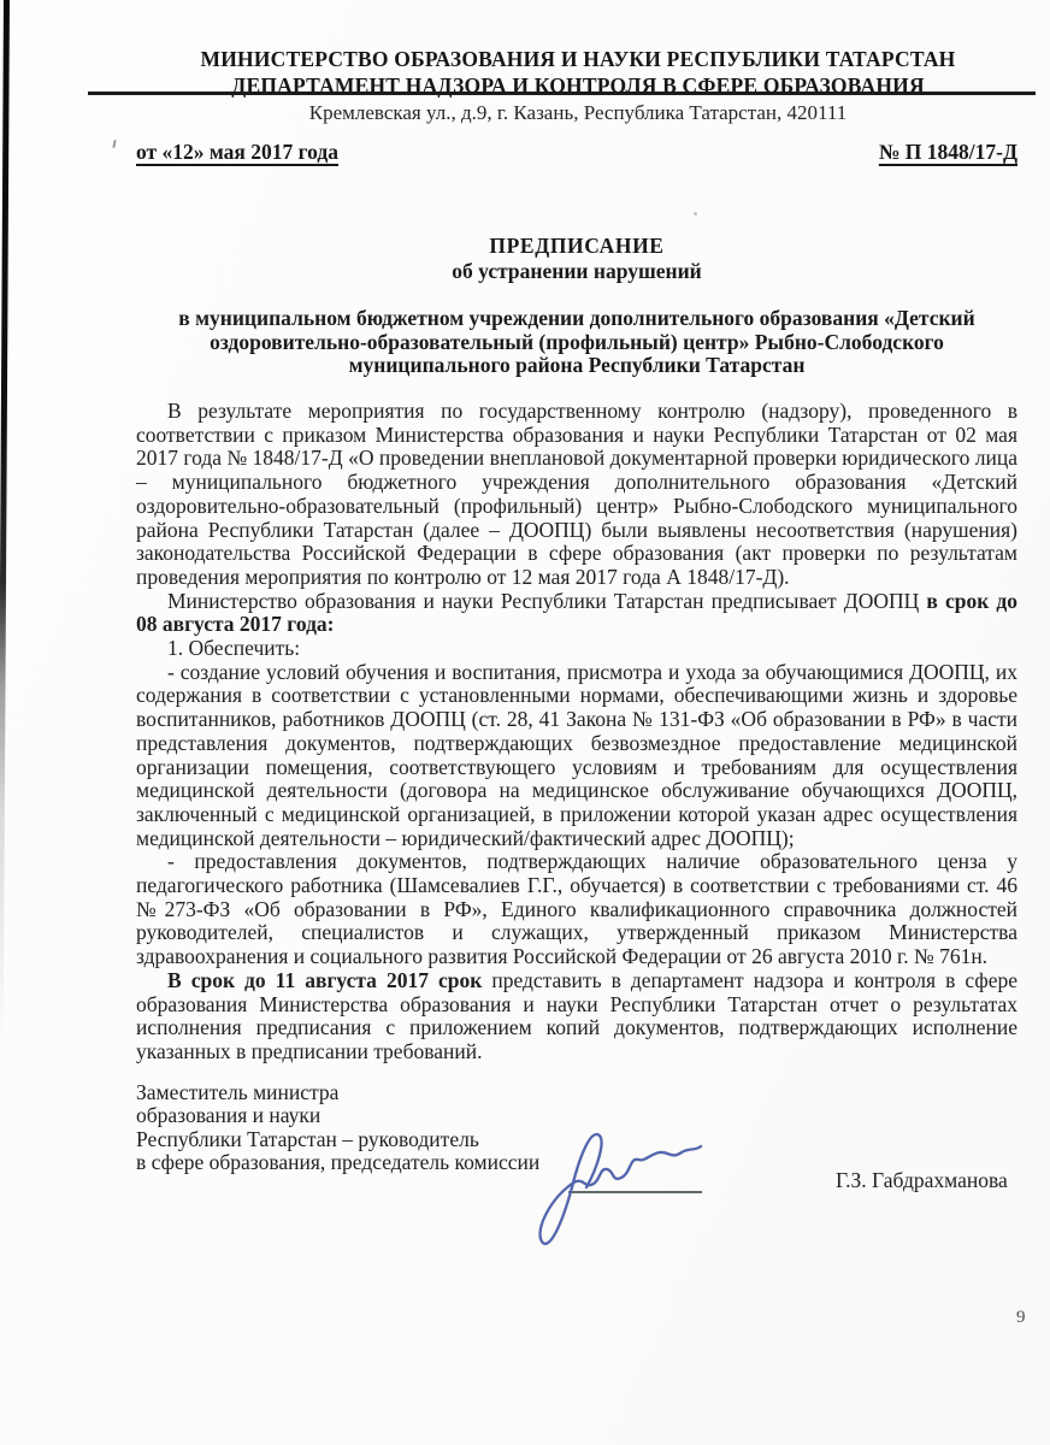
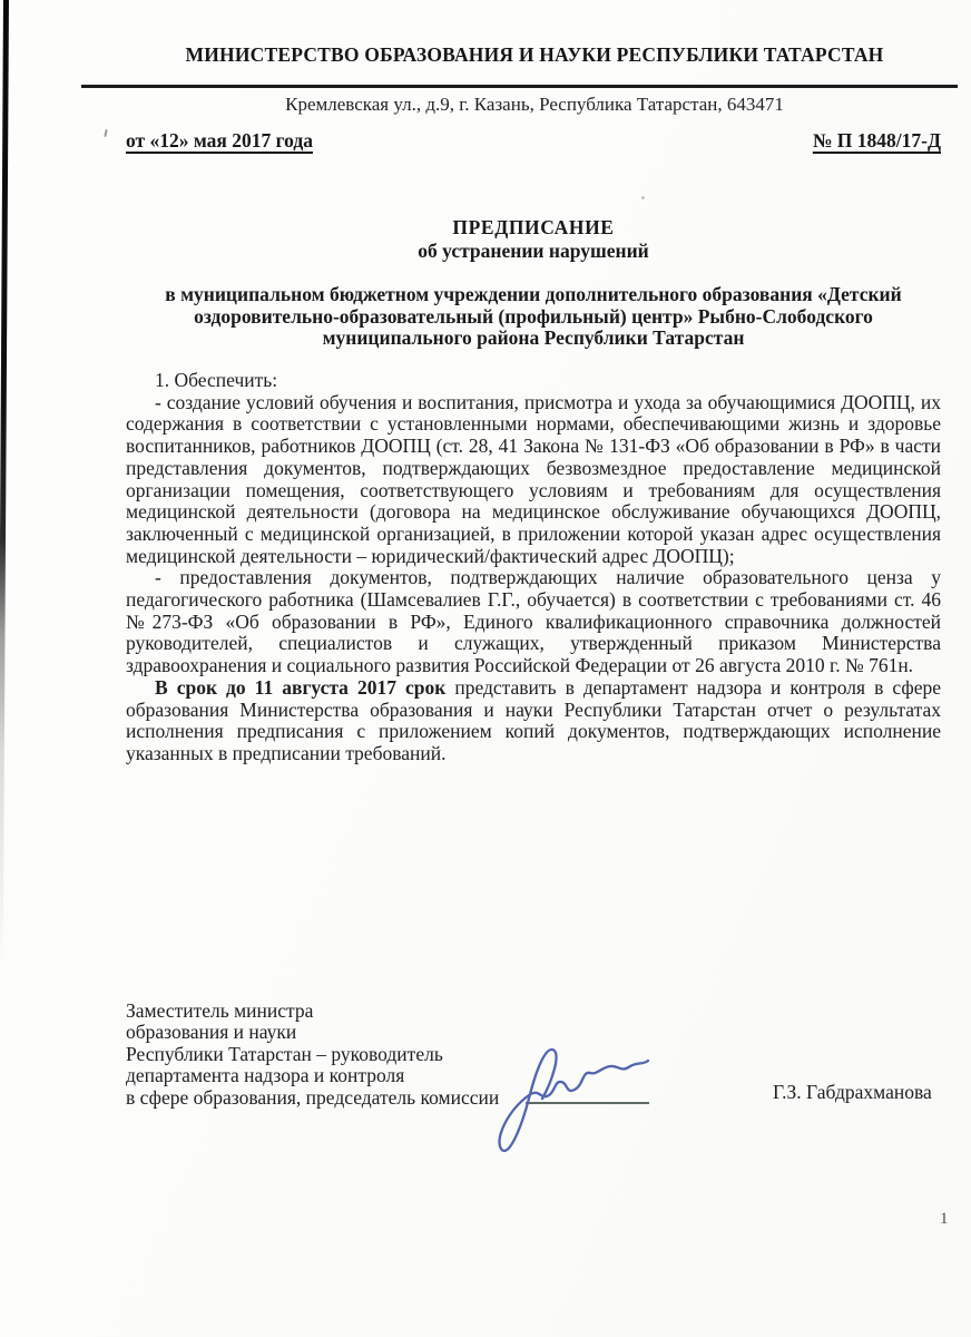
  МИНИСТЕРСТВО ОБРАЗОВАНИЯ И НАУКИ РЕСПУБЛИКИ ТАТАРСТАН
- ДЕПАРТАМЕНТ НАДЗОРА И КОНТРОЛЯ В СФЕРЕ ОБРАЗОВАНИЯ
- Кремлевская ул., д.9, г. Казань, Республика Татарстан, 420111
+ Кремлевская ул., д.9, г. Казань, Республика Татарстан, 643471
  от «12» мая 2017 года
  № П 1848/17-Д
  ПРЕДПИСАНИЕ
  об устранении нарушений
  в муниципальном бюджетном учреждении дополнительного образования «Детский оздоровительно-образовательный (профильный) центр» Рыбно-Слободского муниципального района Республики Татарстан
- В результате мероприятия по государственному контролю (надзору), проведенного в соответствии с приказом Министерства образования и науки Республики Татарстан от 02 мая 2017 года № 1848/17-Д «О проведении внеплановой документарной проверки юридического лица – муниципального бюджетного учреждения дополнительного образования «Детский оздоровительно-образовательный (профильный) центр» Рыбно-Слободского муниципального района Республики Татарстан (далее – ДООПЦ) были выявлены несоответствия (нарушения) законодательства Российской Федерации в сфере образования (акт проверки по результатам проведения мероприятия по контролю от 12 мая 2017 года А 1848/17-Д).
- Министерство образования и науки Республики Татарстан предписывает ДООПЦ в срок до 08 августа 2017 года:
  1. Обеспечить:
  - создание условий обучения и воспитания, присмотра и ухода за обучающимися ДООПЦ, их содержания в соответствии с установленными нормами, обеспечивающими жизнь и здоровье воспитанников, работников ДООПЦ (ст. 28, 41 Закона № 131-ФЗ «Об образовании в РФ» в части представления документов, подтверждающих безвозмездное предоставление медицинской организации помещения, соответствующего условиям и требованиям для осуществления медицинской деятельности (договора на медицинское обслуживание обучающихся ДООПЦ, заключенный с медицинской организацией, в приложении которой указан адрес осуществления медицинской деятельности – юридический/фактический адрес ДООПЦ);
  - предоставления документов, подтверждающих наличие образовательного ценза у педагогического работника (Шамсевалиев Г.Г., обучается) в соответствии с требованиями ст. 46 №273-ФЗ «Об образовании в РФ», Единого квалификационного справочника должностей руководителей, специалистов и служащих, утвержденный приказом Министерства здравоохранения и социального развития Российской Федерации от 26 августа 2010 г. № 761н.
  В срок до 11 августа 2017 срок представить в департамент надзора и контроля в сфере образования Министерства образования и науки Республики Татарстан отчет о результатах исполнения предписания с приложением копий документов, подтверждающих исполнение указанных в предписании требований.
  Заместитель министра
  образования и науки
  Республики Татарстан – руководитель
+ департамента надзора и контроля
  в сфере образования, председатель комиссии
  Г.З. Габдрахманова
- 9
+ 1
